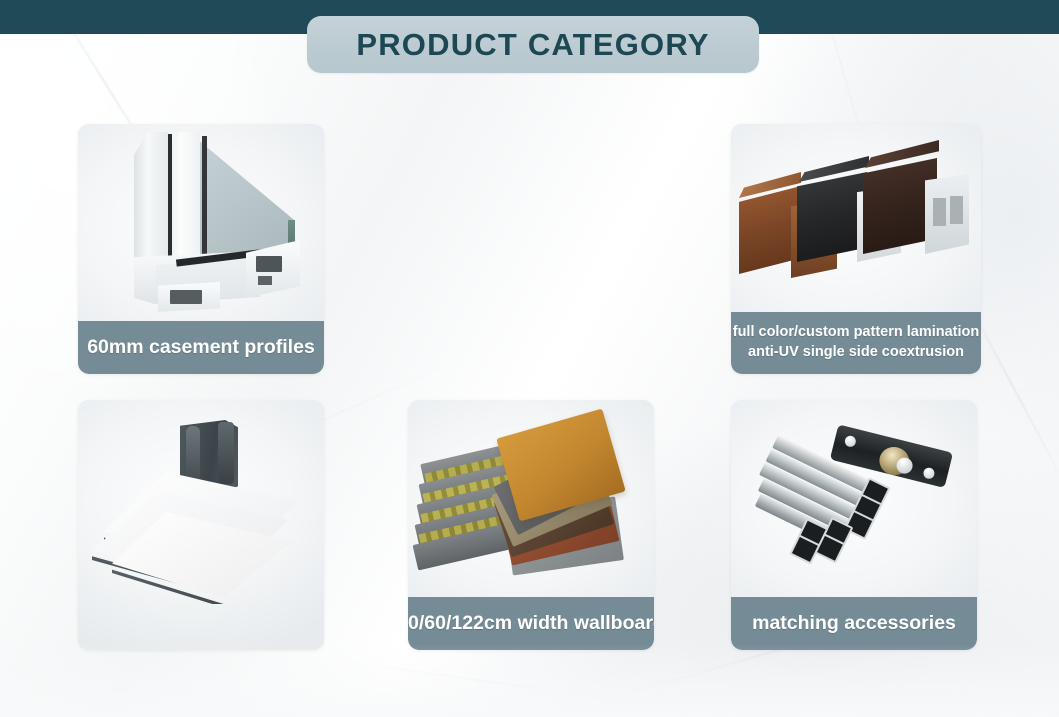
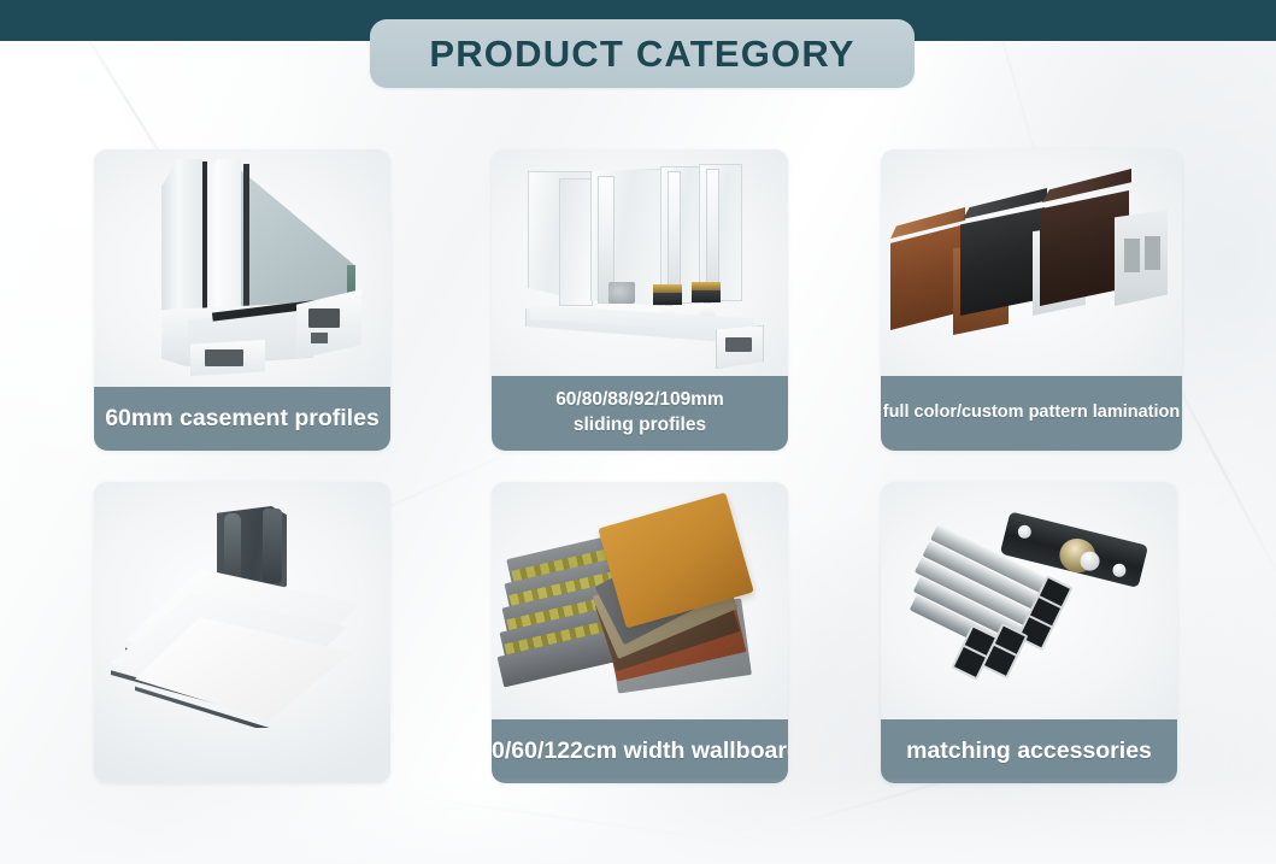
  PRODUCT CATEGORY
  60mm casement profiles
+ 60/80/88/92/109mm
+ sliding profiles
  full color/custom pattern lamination
- anti-UV single side coextrusion
  0/60/122cm width wallboar
  matching accessories
